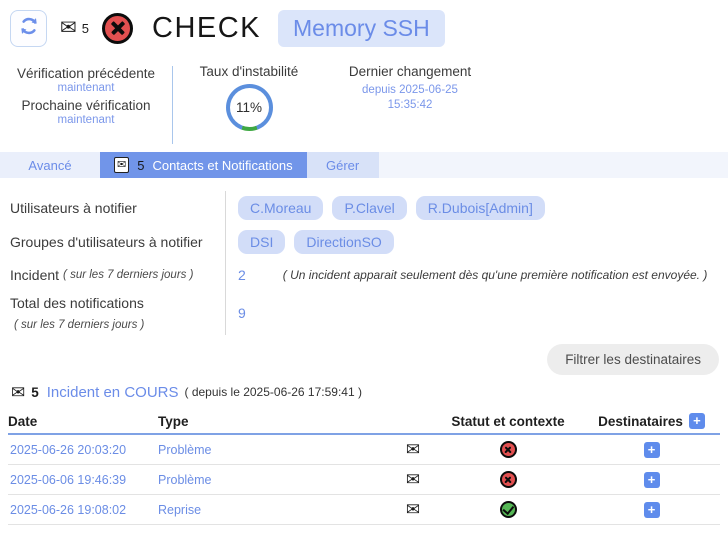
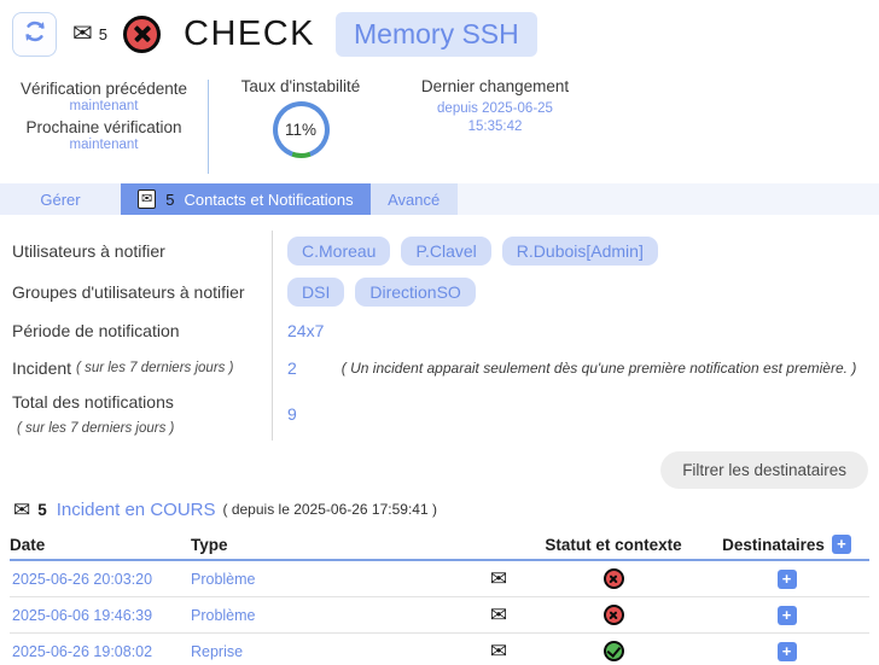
  ✉
  5
  CHECK
  Memory SSH
  Vérification précédente
  maintenant
  Prochaine vérification
  maintenant
  Taux d'instabilité
  11%
  Dernier changement
  depuis 2025-06-25
  15:35:42
- Avancé
+ Gérer
  ✉
  5
  Contacts et Notifications
- Gérer
+ Avancé
  Utilisateurs à notifier
  C.Moreau
  P.Clavel
  R.Dubois[Admin]
  Groupes d'utilisateurs à notifier
  DSI
  DirectionSO
+ Période de notification
+ 24x7
  Incident
  ( sur les 7 derniers jours )
  2
- ( Un incident apparait seulement dès qu'une première notification est envoyée. )
+ ( Un incident apparait seulement dès qu'une première notification est première. )
  Total des notifications
  ( sur les 7 derniers jours )
  9
  Filtrer les destinataires
  ✉
  5
  Incident en COURS
  ( depuis le 2025-06-26 17:59:41 )
  Date
  Type
  Statut et contexte
  Destinataires
  +
  2025-06-26 20:03:20
  Problème
  ✉
  +
  2025-06-06 19:46:39
  Problème
  ✉
  +
  2025-06-26 19:08:02
  Reprise
  ✉
  +
